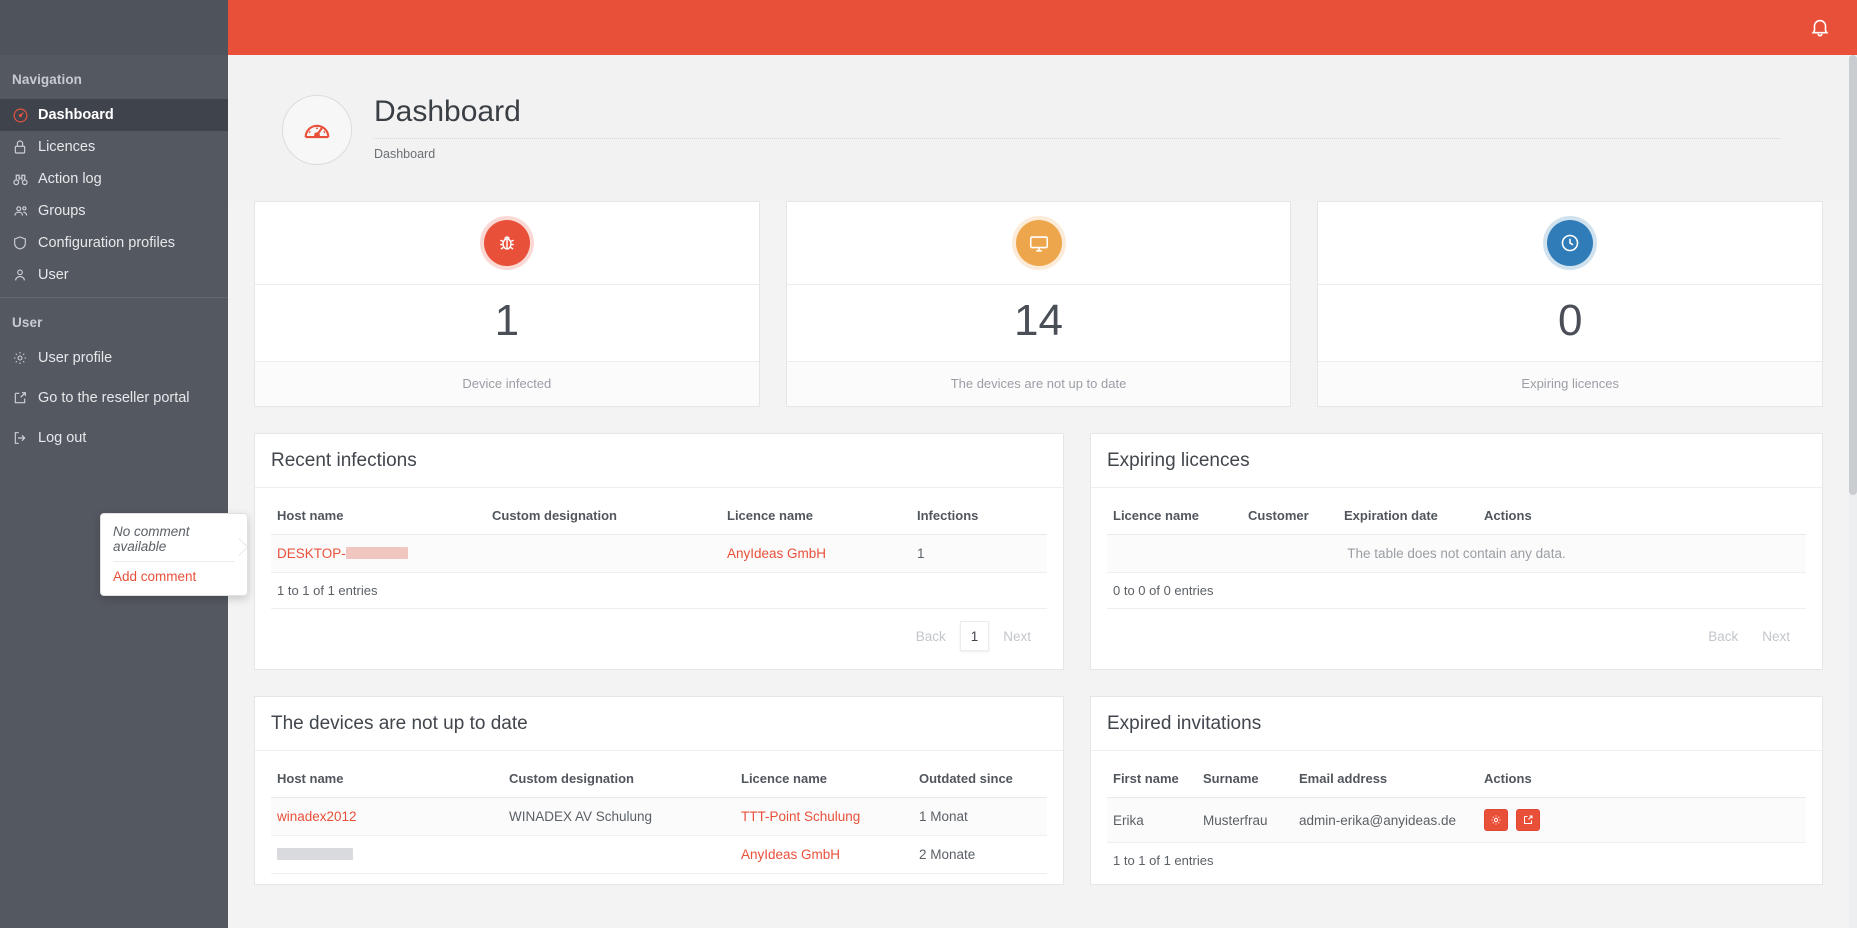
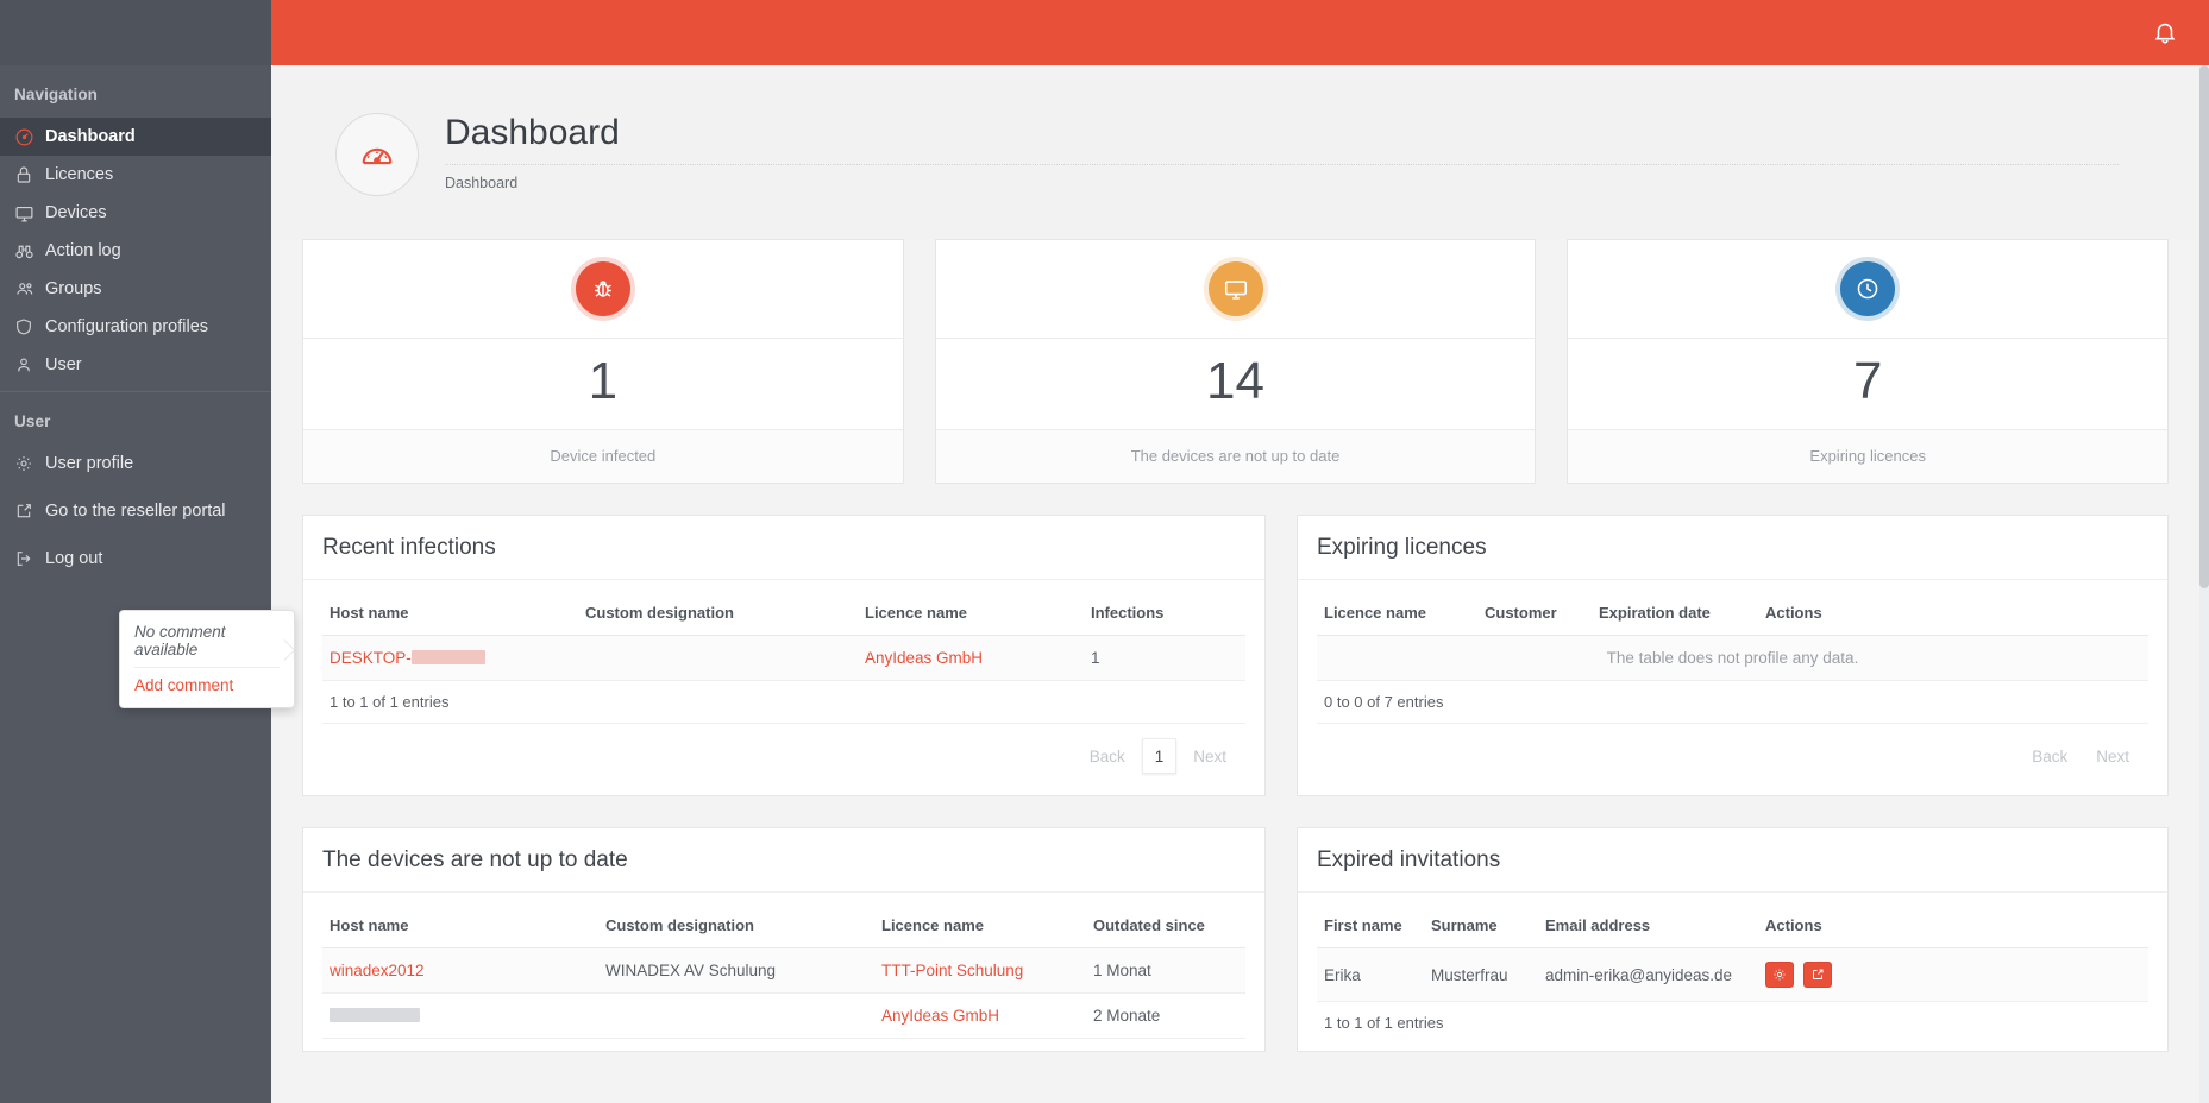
  Navigation
  Dashboard
  Licences
+ Devices
  Action log
  Groups
  Configuration profiles
  User
  User
  User profile
  Go to the reseller portal
  Log out
  Dashboard
  Dashboard
  1
  Device infected
  14
  The devices are not up to date
- 0
+ 7
  Expiring licences
  Recent infections
  Host name	Custom designation	Licence name	Infections
  DESKTOP-		AnyIdeas GmbH	1
  1 to 1 of 1 entries
  Back
  1
  Next
  Expiring licences
  Licence name	Customer	Expiration date	Actions
- The table does not contain any data.
+ The table does not profile any data.
- 0 to 0 of 0 entries
+ 0 to 0 of 7 entries
  Back
  Next
  The devices are not up to date
  Host name	Custom designation	Licence name	Outdated since
  winadex2012	WINADEX AV Schulung	TTT-Point Schulung	1 Monat
  		AnyIdeas GmbH	2 Monate
  Expired invitations
  First name	Surname	Email address	Actions
  Erika	Musterfrau	admin-erika@anyideas.de
  1 to 1 of 1 entries
  No comment available
  Add comment
